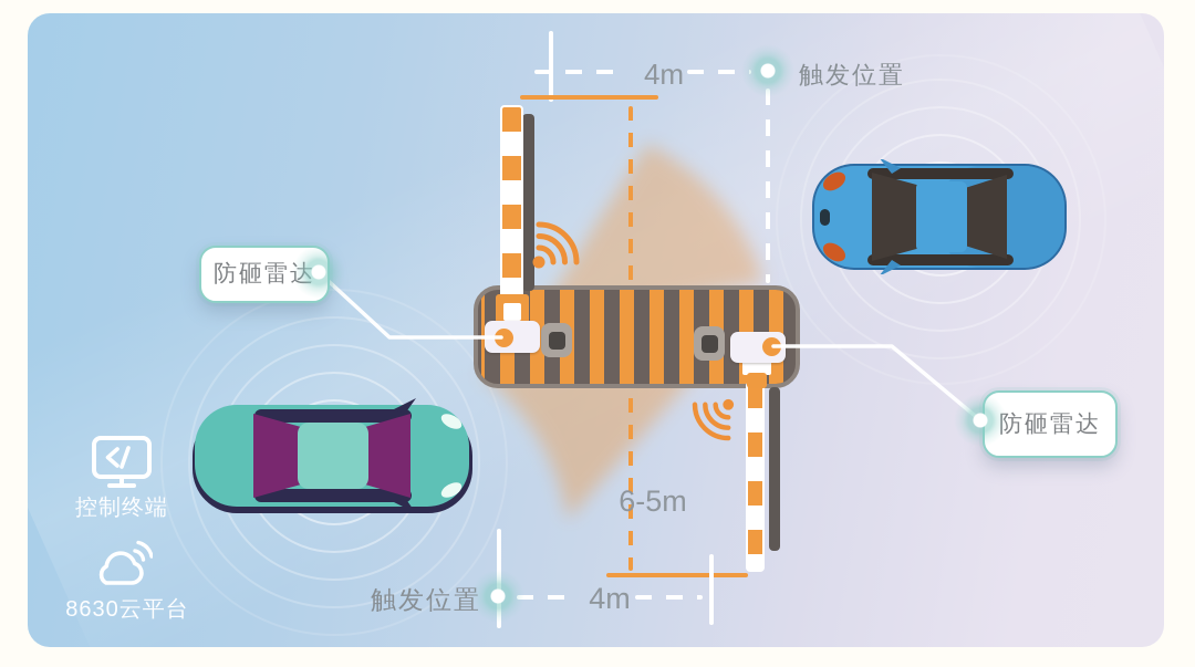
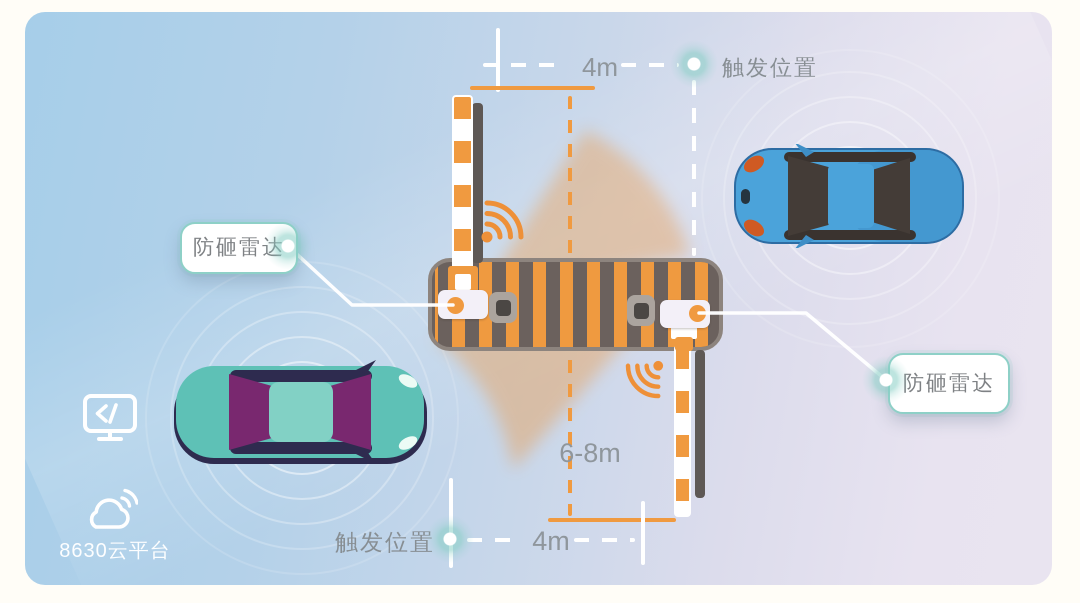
  4m
- 6-5m
+ 6-8m
  4m
  触发位置
  触发位置
  防砸雷
  防砸雷达
- 控制终端
  8630云平台
